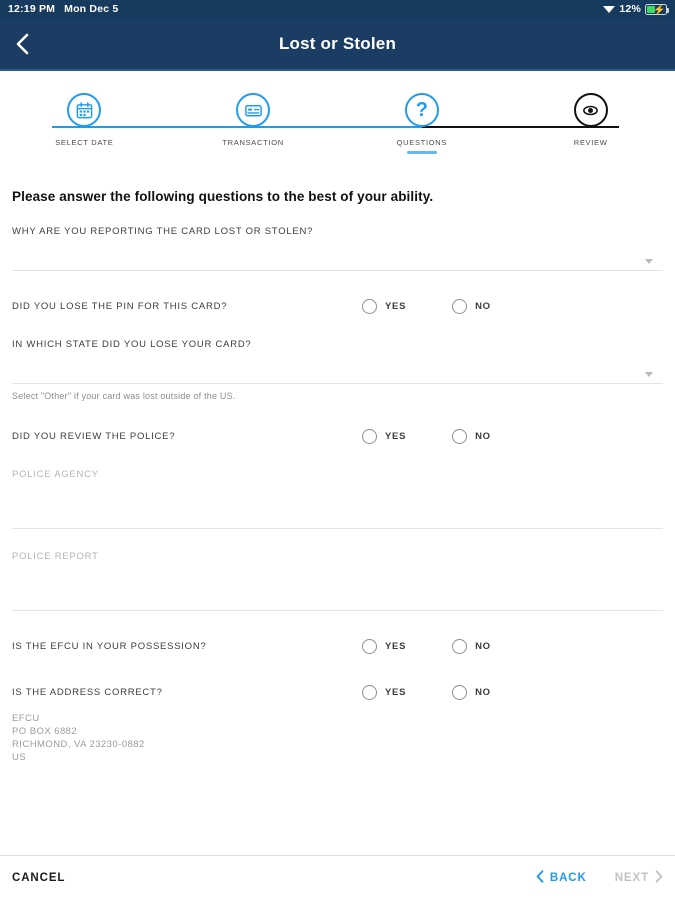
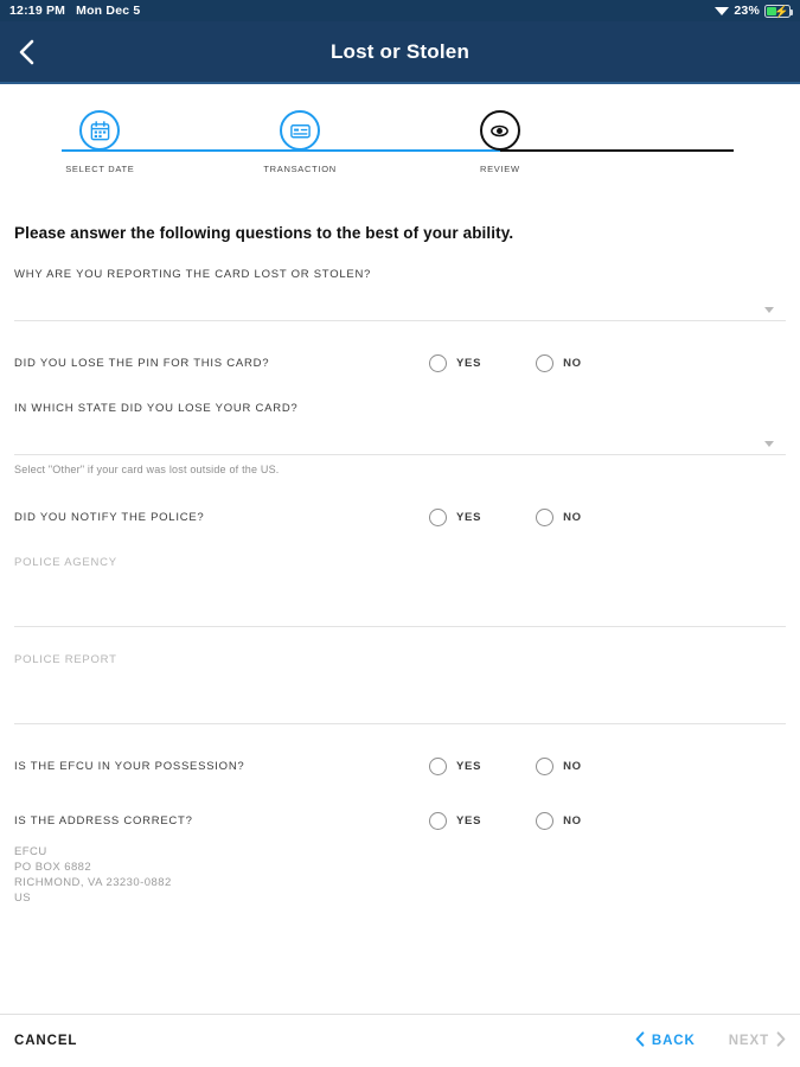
  12:19 PM
  Mon Dec 5
- 12%
+ 23%
  ⚡
  Lost or Stolen
  SELECT DATE
  TRANSACTION
- ?
- QUESTIONS
  REVIEW
  Please answer the following questions to the best of your ability.
  WHY ARE YOU REPORTING THE CARD LOST OR STOLEN?
  DID YOU LOSE THE PIN FOR THIS CARD?
  YES
  NO
  IN WHICH STATE DID YOU LOSE YOUR CARD?
  Select "Other" if your card was lost outside of the US.
- DID YOU REVIEW THE POLICE?
+ DID YOU NOTIFY THE POLICE?
  YES
  NO
  POLICE AGENCY
  POLICE REPORT
  IS THE EFCU IN YOUR POSSESSION?
  YES
  NO
  IS THE ADDRESS CORRECT?
  YES
  NO
  EFCU
  PO BOX 6882
  RICHMOND, VA 23230-0882
  US
  CANCEL
  BACK
  NEXT
